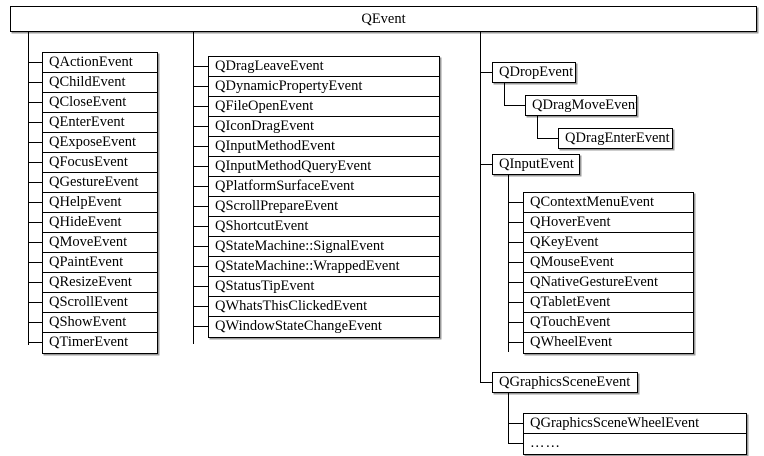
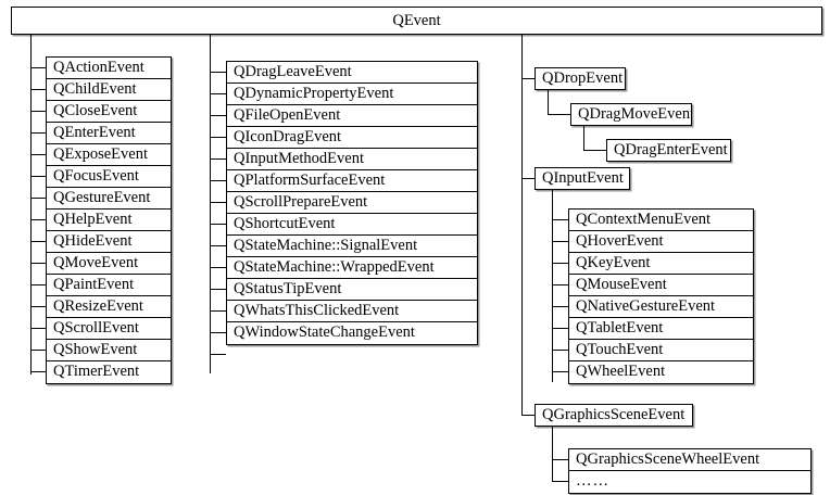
  QEvent
  QActionEvent
  QChildEvent
  QCloseEvent
  QEnterEvent
  QExposeEvent
  QFocusEvent
  QGestureEvent
  QHelpEvent
  QHideEvent
  QMoveEvent
  QPaintEvent
  QResizeEvent
  QScrollEvent
  QShowEvent
  QTimerEvent
  QDragLeaveEvent
  QDynamicPropertyEvent
  QFileOpenEvent
  QIconDragEvent
  QInputMethodEvent
- QInputMethodQueryEvent
  QPlatformSurfaceEvent
  QScrollPrepareEvent
  QShortcutEvent
  QStateMachine::SignalEvent
  QStateMachine::WrappedEvent
  QStatusTipEvent
  QWhatsThisClickedEvent
  QWindowStateChangeEvent
  QDropEvent
  QDragMoveEven
  QDragEnterEvent
  QInputEvent
  QContextMenuEvent
  QHoverEvent
  QKeyEvent
  QMouseEvent
  QNativeGestureEvent
  QTabletEvent
  QTouchEvent
  QWheelEvent
  QGraphicsSceneEvent
  QGraphicsSceneWheelEvent
  ……
